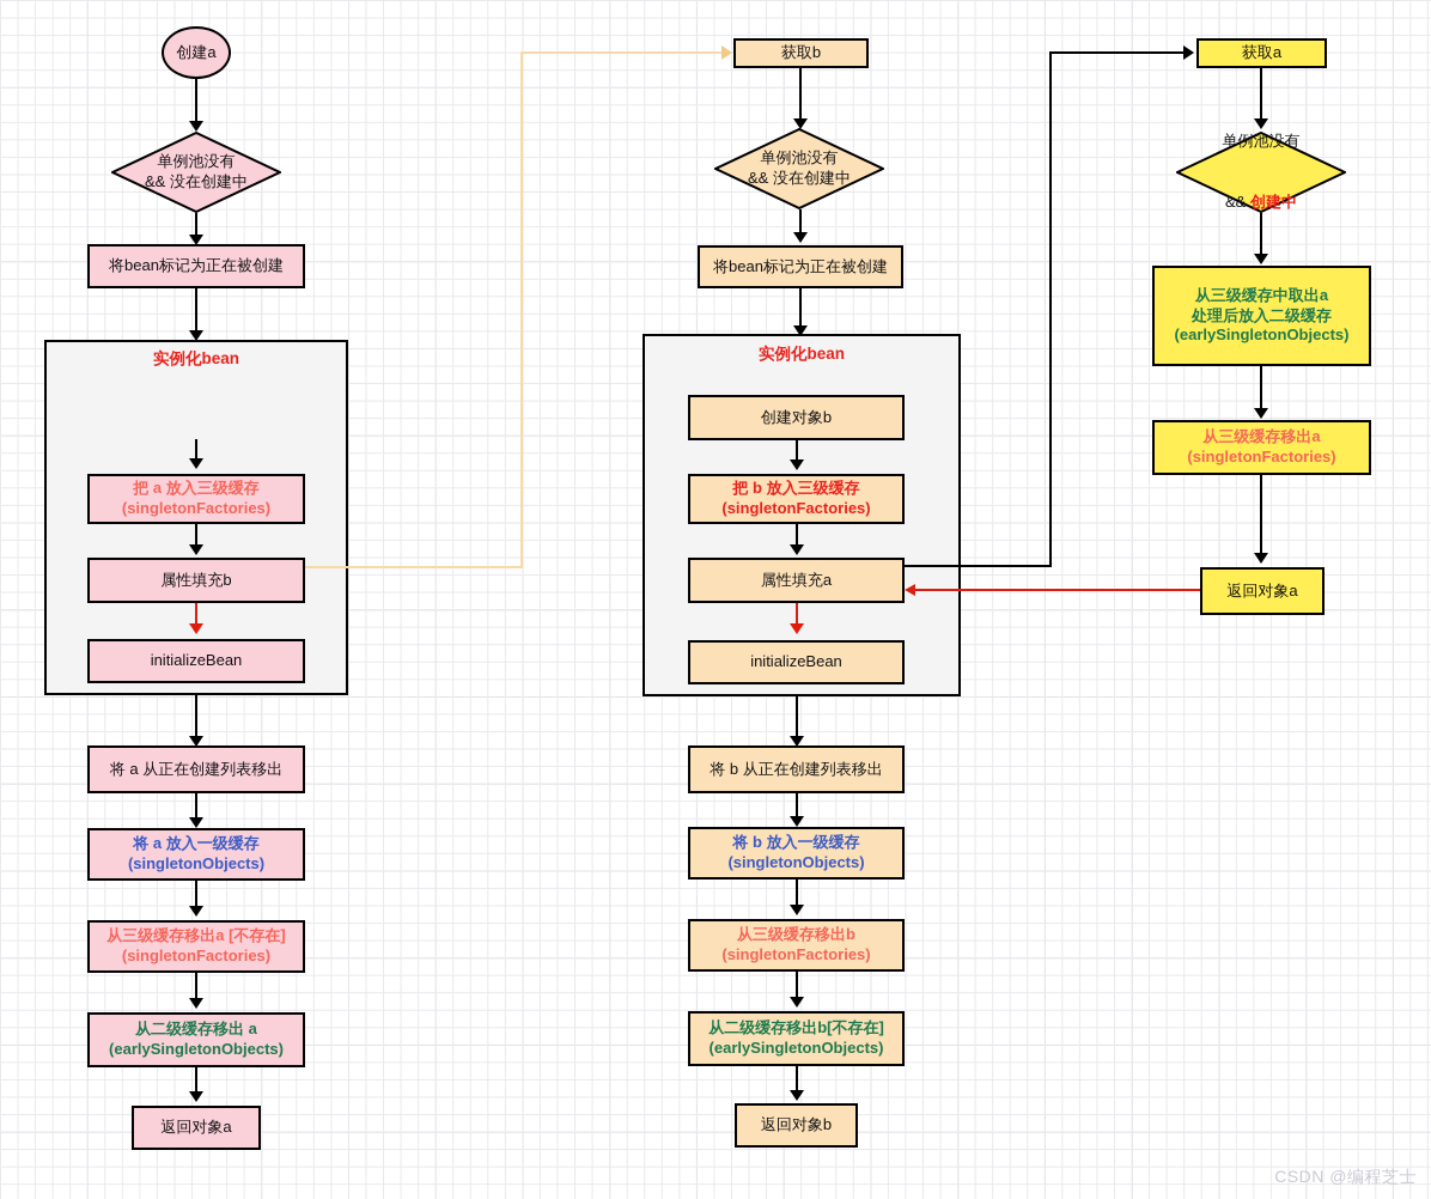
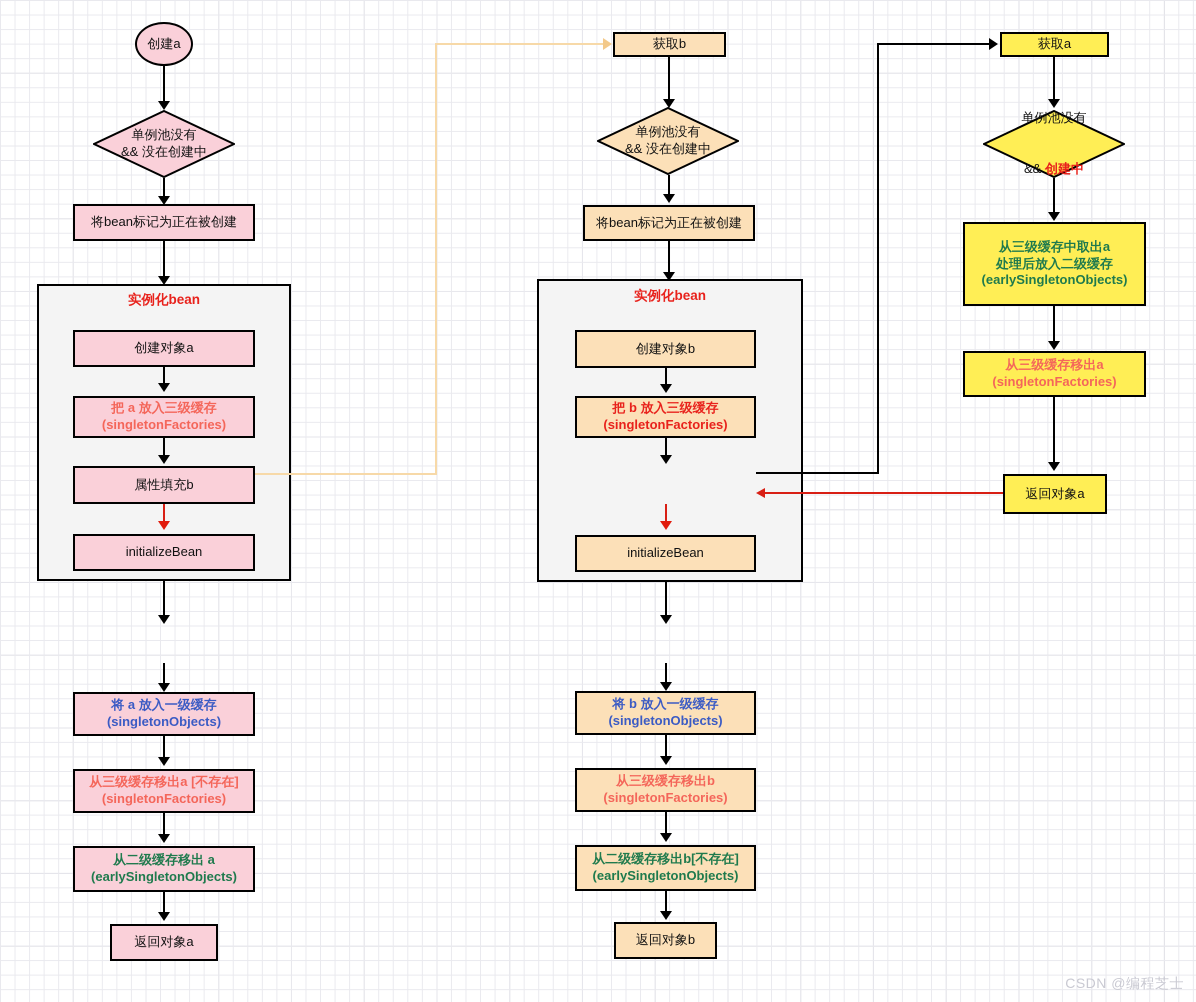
  创建a
  单例池没有
  && 没在创建中
  将bean标记为正在被创建
  实例化bean
+ 创建对象a
  把 a 放入三级缓存
  (singletonFactories)
  属性填充b
  initializeBean
- 将 a 从正在创建列表移出
  将 a 放入一级缓存
  (singletonObjects)
  从三级缓存移出a [不存在]
  (singletonFactories)
  从二级缓存移出 a
  (earlySingletonObjects)
  返回对象a
  获取b
  单例池没有
  && 没在创建中
  将bean标记为正在被创建
  实例化bean
  创建对象b
  把 b 放入三级缓存
  (singletonFactories)
- 属性填充a
  initializeBean
- 将 b 从正在创建列表移出
  将 b 放入一级缓存
  (singletonObjects)
  从三级缓存移出b
  (singletonFactories)
  从二级缓存移出b[不存在]
  (earlySingletonObjects)
  返回对象b
  获取a
  单例池没有
  && 创建中
  从三级缓存中取出a
  处理后放入二级缓存
  (earlySingletonObjects)
  从三级缓存移出a
  (singletonFactories)
  返回对象a
  CSDN @编程芝士
